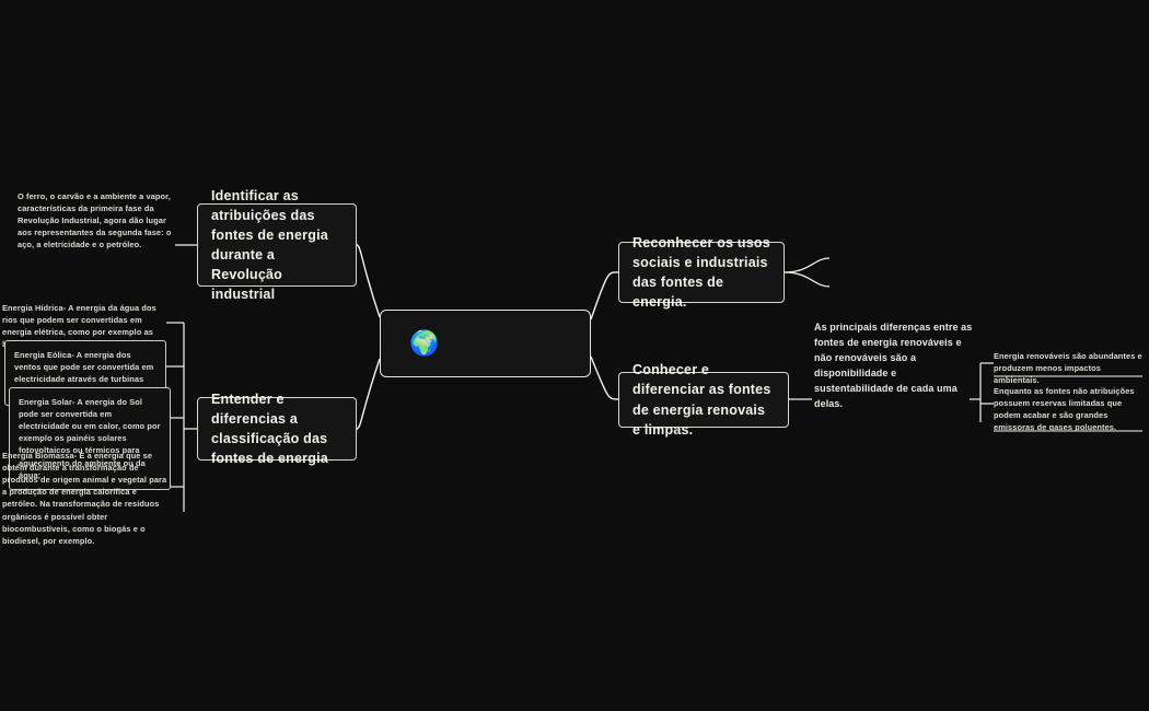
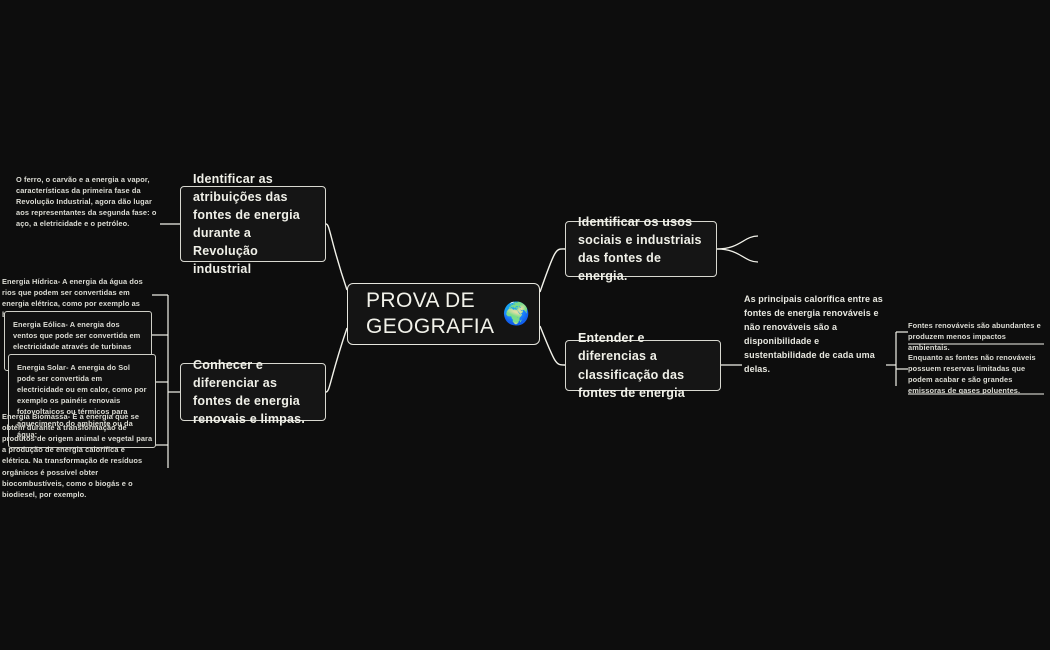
+ PROVA DE GEOGRAFIA
  🌍
  Identificar as atribuições das fontes de energia durante a Revolução industrial
- Entender e diferencias a classificação das fontes de energia
+ Conhecer e diferenciar as fontes de energia renovais e limpas.
- Reconhecer os usos sociais e industriais das fontes de energia.
+ Identificar os usos sociais e industriais das fontes de energia.
- Conhecer e diferenciar as fontes de energia renovais e limpas.
+ Entender e diferencias a classificação das fontes de energia
- O ferro, o carvão e a ambiente a vapor, características da primeira fase da Revolução Industrial, agora dão lugar aos representantes da segunda fase: o aço, a eletricidade e o petróleo.
+ O ferro, o carvão e a energia a vapor, características da primeira fase da Revolução Industrial, agora dão lugar aos representantes da segunda fase: o aço, a eletricidade e o petróleo.
  Energia Hídrica- A energia da água dos rios que podem ser convertidas em energia elétrica, como por exemplo as
  Energia Eólica- A energia dos ventos que pode ser convertida em electricidade através de turbinas
- Energia Solar- A energia do Sol pode ser convertida em electricidade ou em calor, como por exemplo os painéis solares fotovoltaicos ou térmicos para aquecimento do ambiente ou da água;
+ Energia Solar- A energia do Sol pode ser convertida em electricidade ou em calor, como por exemplo os painéis renovais fotovoltaicos ou térmicos para aquecimento do ambiente ou da água;
- Energia Biomassa- É a energia que se obtém durante a transformação de produtos de origem animal e vegetal para a produção de energia calorífica e petróleo. Na transformação de resíduos orgânicos é possível obter biocombustíveis, como o biogás e o biodiesel, por exemplo.
+ Energia Biomassa- É a energia que se obtém durante a transformação de produtos de origem animal e vegetal para a produção de energia calorífica e elétrica. Na transformação de resíduos orgânicos é possível obter biocombustíveis, como o biogás e o biodiesel, por exemplo.
- As principais diferenças entre as fontes de energia renováveis e não renováveis são a disponibilidade e sustentabilidade de cada uma delas.
+ As principais calorífica entre as fontes de energia renováveis e não renováveis são a disponibilidade e sustentabilidade de cada uma delas.
- Energia renováveis são abundantes e produzem menos impactos ambientais.
+ Fontes renováveis são abundantes e produzem menos impactos ambientais.
- Enquanto as fontes não atribuições possuem reservas limitadas que podem acabar e são grandes emissoras de gases poluentes.
+ Enquanto as fontes não renováveis possuem reservas limitadas que podem acabar e são grandes emissoras de gases poluentes.
